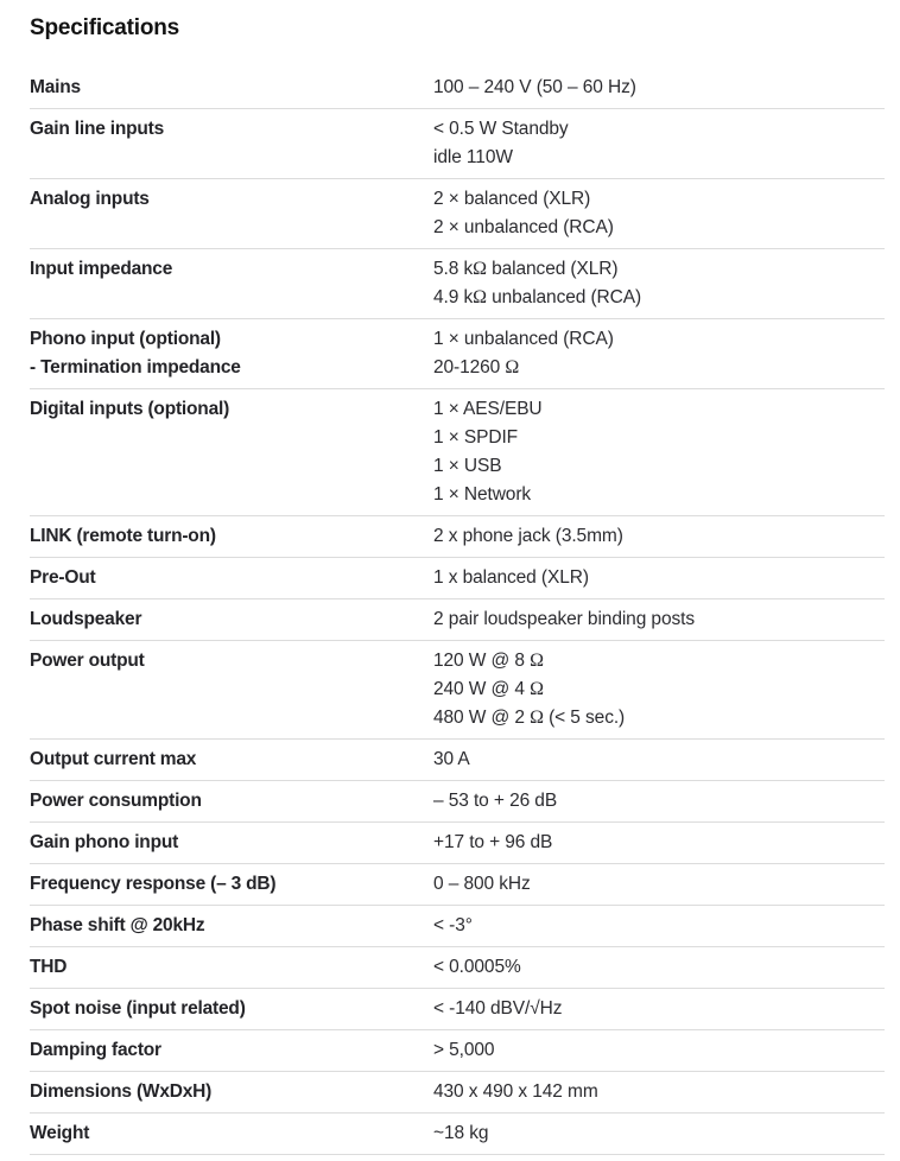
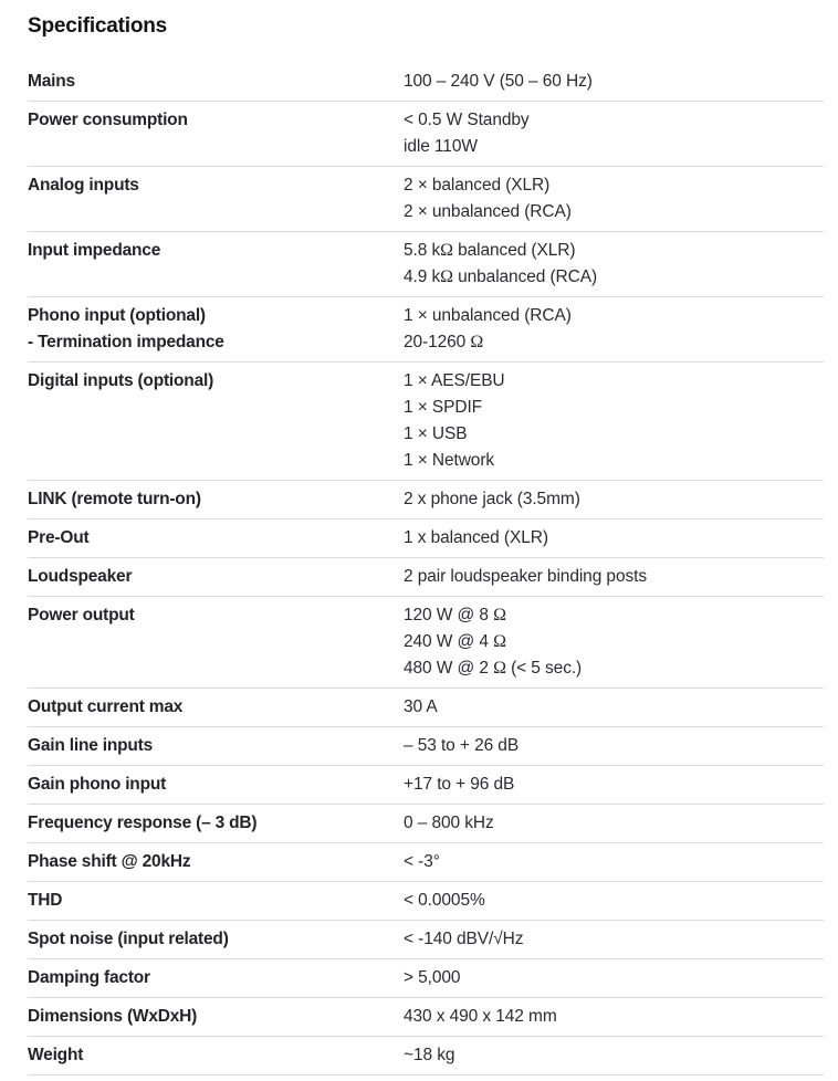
  Specifications
  Mains
  100 – 240 V (50 – 60 Hz)
- Gain line inputs
+ Power consumption
  < 0.5 W Standby
  idle 110W
  Analog inputs
  2 × balanced (XLR)
  2 × unbalanced (RCA)
  Input impedance
  5.8 kΩ balanced (XLR)
  4.9 kΩ unbalanced (RCA)
  Phono input (optional)
  - Termination impedance
  1 × unbalanced (RCA)
  20-1260 Ω
  Digital inputs (optional)
  1 × AES/EBU
  1 × SPDIF
  1 × USB
  1 × Network
  LINK (remote turn-on)
  2 x phone jack (3.5mm)
  Pre-Out
  1 x balanced (XLR)
  Loudspeaker
  2 pair loudspeaker binding posts
  Power output
  120 W @ 8 Ω
  240 W @ 4 Ω
  480 W @ 2 Ω (< 5 sec.)
  Output current max
  30 A
- Power consumption
+ Gain line inputs
  – 53 to + 26 dB
  Gain phono input
  +17 to + 96 dB
  Frequency response (– 3 dB)
  0 – 800 kHz
  Phase shift @ 20kHz
  < -3°
  THD
  < 0.0005%
  Spot noise (input related)
  < -140 dBV/√Hz
  Damping factor
  > 5,000
  Dimensions (WxDxH)
  430 x 490 x 142 mm
  Weight
  ~18 kg
